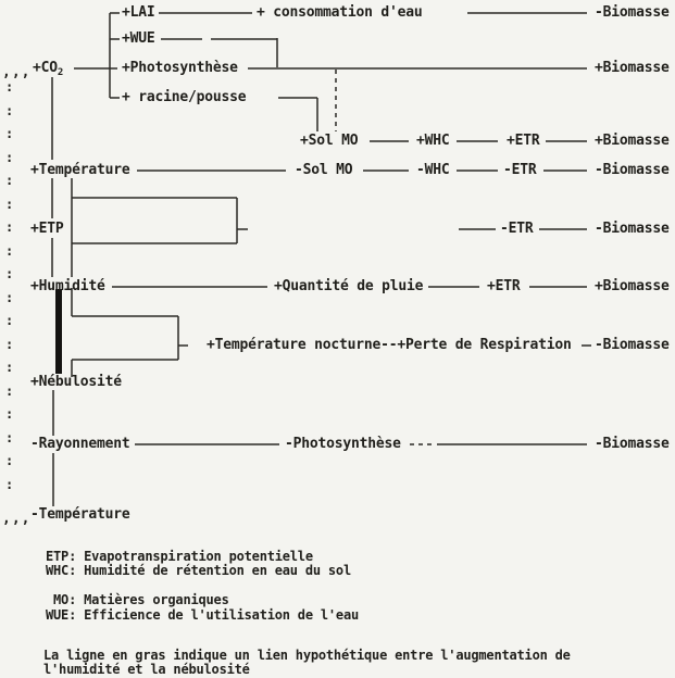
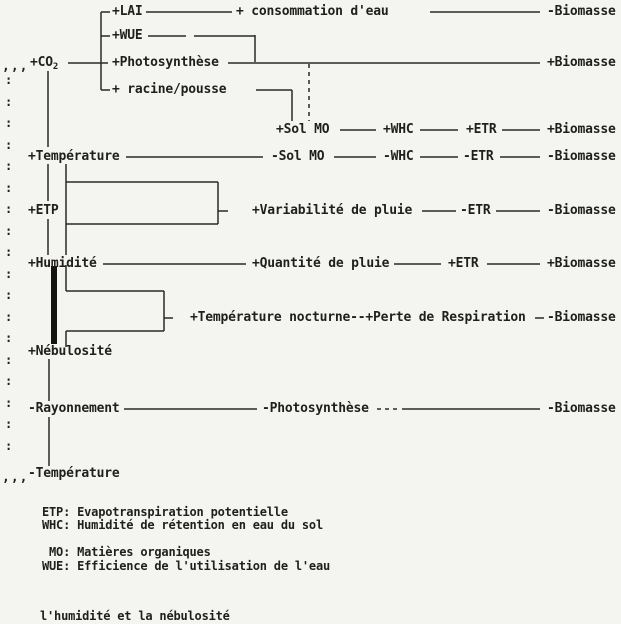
  ,,,
  :
  :
  :
  :
  :
  :
  :
  :
  :
  :
  :
  :
  :
  :
  :
  :
  :
  :
  ,,,
  +CO2
  +Température
  +ETP
  +Humidité
  +Nébulosité
  -Rayonnement
  -Température
  +LAI
  +WUE
  +Photosynthèse
  + racine/pousse
  + consommation d'eau
  -Biomasse
  +Biomasse
  +Sol MO
  +WHC
  +ETR
  +Biomasse
  -Sol MO
  -WHC
  -ETR
  -Biomasse
+ +Variabilité de pluie
  -ETR
  -Biomasse
  +Quantité de pluie
  +ETR
  +Biomasse
  +Température nocturne--+Perte de Respiration
  -Biomasse
  -Photosynthèse
  -Biomasse
  ETP: Evapotranspiration potentielle
  WHC: Humidité de rétention en eau du sol
  MO: Matières organiques
  WUE: Efficience de l'utilisation de l'eau
- La ligne en gras indique un lien hypothétique entre l'augmentation de
  l'humidité et la nébulosité
